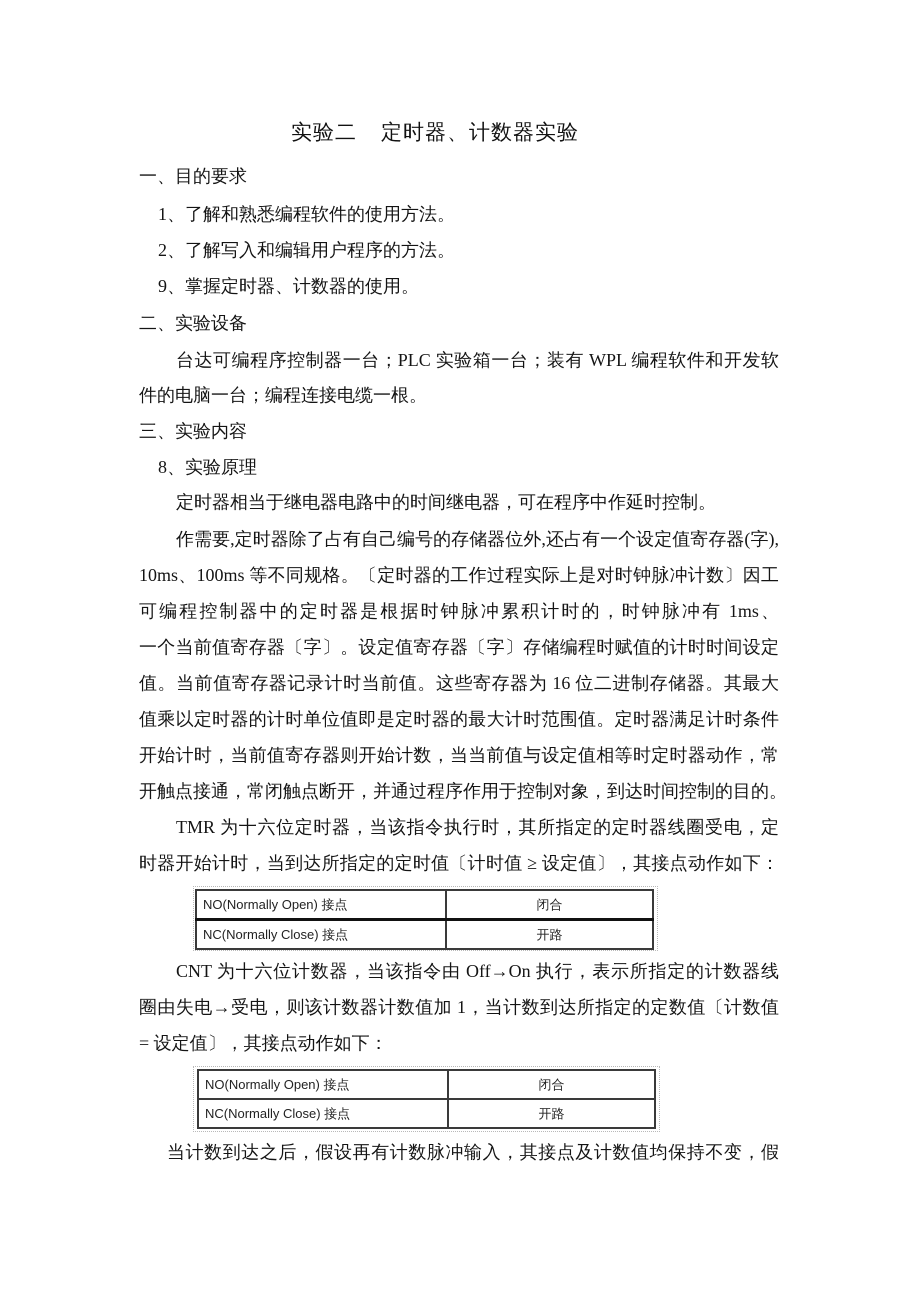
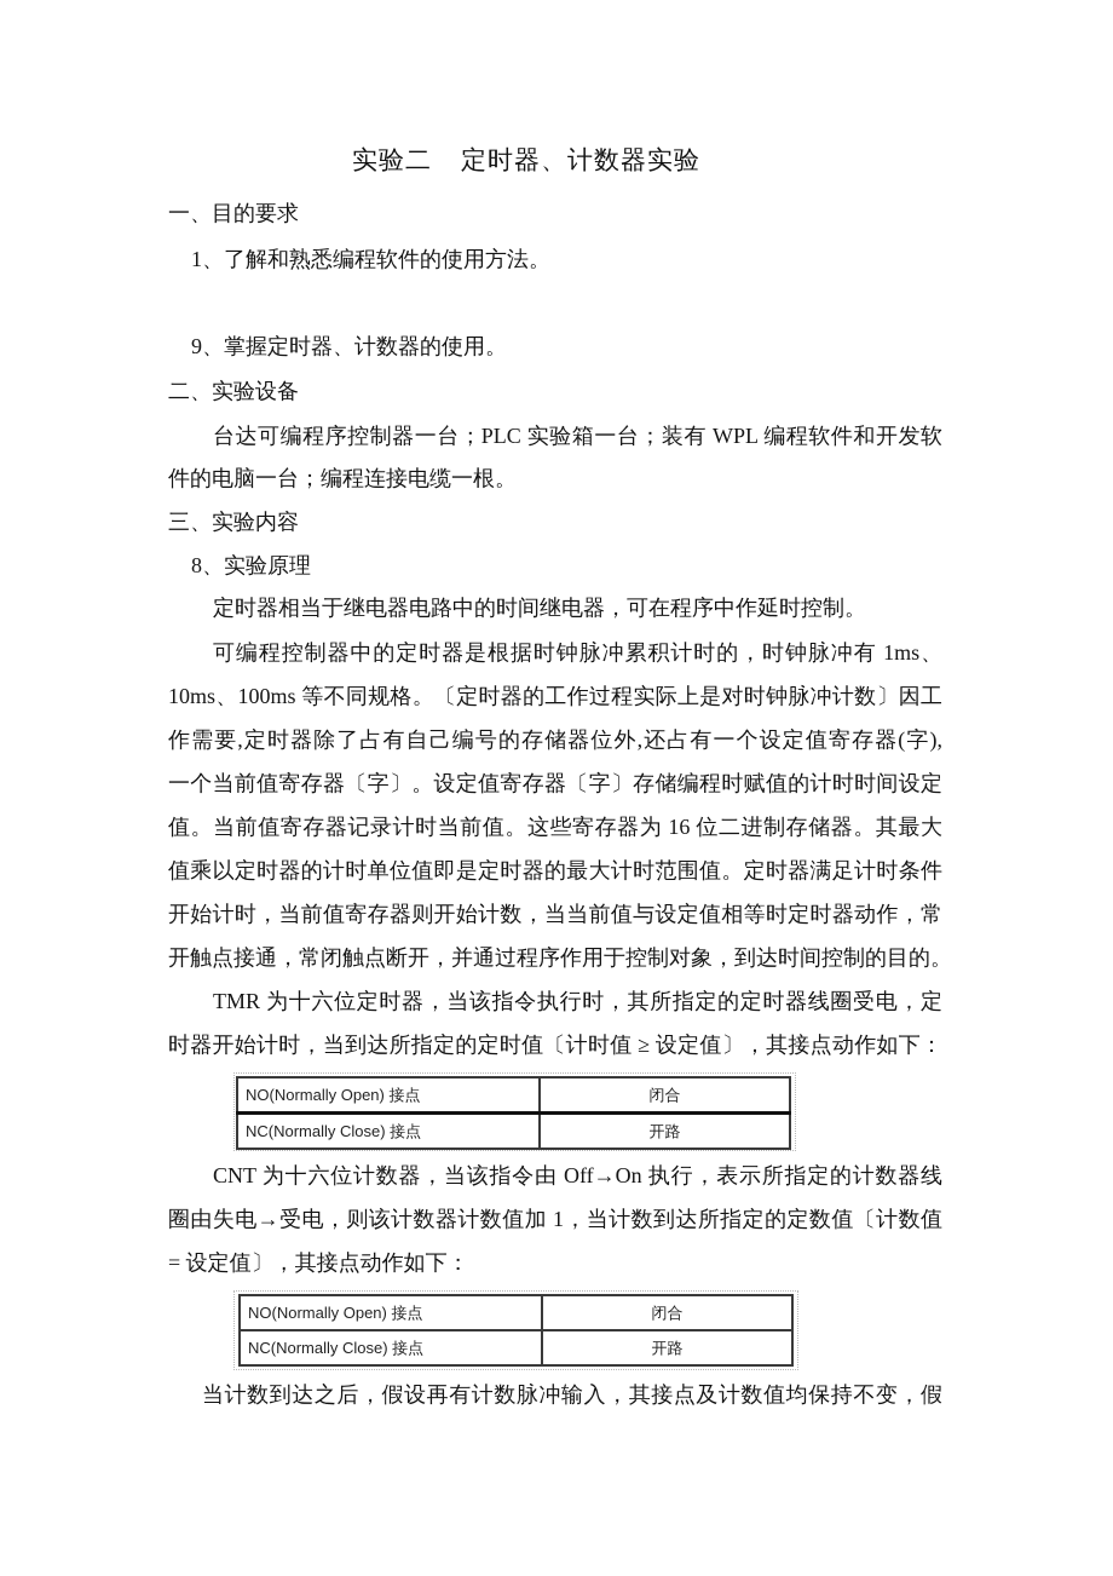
  实验二 定时器、计数器实验
  一、目的要求
  1、了解和熟悉编程软件的使用方法。
- 2、了解写入和编辑用户程序的方法。
  9、掌握定时器、计数器的使用。
  二、实验设备
  台达可编程序控制器一台；PLC 实验箱一台；装有 WPL 编程软件和开发软
  件的电脑一台；编程连接电缆一根。
  三、实验内容
  8、实验原理
  定时器相当于继电器电路中的时间继电器，可在程序中作延时控制。
- 作需要,定时器除了占有自己编号的存储器位外,还占有一个设定值寄存器(字),
+ 可编程控制器中的定时器是根据时钟脉冲累积计时的，时钟脉冲有 1ms、
  10ms、100ms 等不同规格。〔定时器的工作过程实际上是对时钟脉冲计数〕因工
- 可编程控制器中的定时器是根据时钟脉冲累积计时的，时钟脉冲有 1ms、
+ 作需要,定时器除了占有自己编号的存储器位外,还占有一个设定值寄存器(字),
  一个当前值寄存器〔字〕。设定值寄存器〔字〕存储编程时赋值的计时时间设定
  值。当前值寄存器记录计时当前值。这些寄存器为 16 位二进制存储器。其最大
  值乘以定时器的计时单位值即是定时器的最大计时范围值。定时器满足计时条件
  开始计时，当前值寄存器则开始计数，当当前值与设定值相等时定时器动作，常
  开触点接通，常闭触点断开，并通过程序作用于控制对象，到达时间控制的目的。
  TMR 为十六位定时器，当该指令执行时，其所指定的定时器线圈受电，定
  时器开始计时，当到达所指定的定时值〔计时值 ≥ 设定值〕，其接点动作如下：
  NO(Normally Open) 接点	闭合
  NC(Normally Close) 接点	开路
  CNT 为十六位计数器，当该指令由 Off→On 执行，表示所指定的计数器线
  圈由失电→受电，则该计数器计数值加 1，当计数到达所指定的定数值〔计数值
  = 设定值〕，其接点动作如下：
  NO(Normally Open) 接点	闭合
  NC(Normally Close) 接点	开路
  当计数到达之后，假设再有计数脉冲输入，其接点及计数值均保持不变，假
